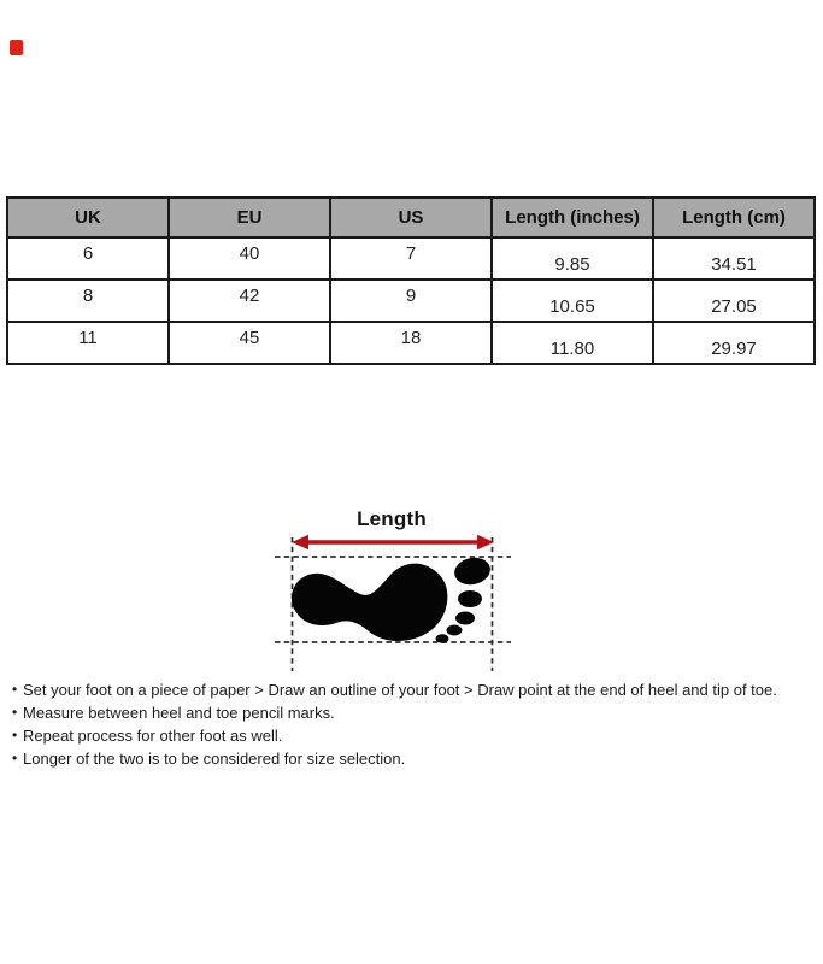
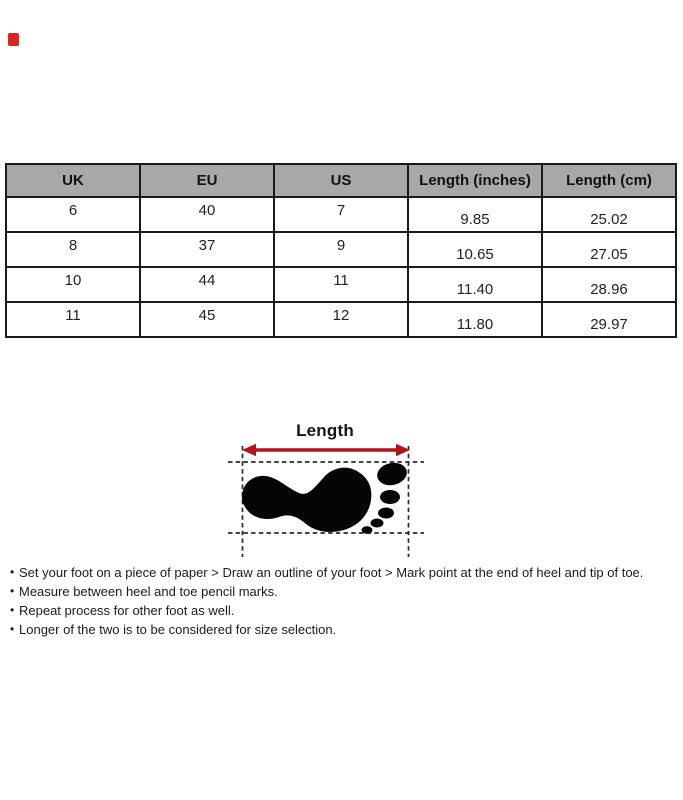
  UK	EU	US	Length (inches)	Length (cm)
- 6	40	7	9.85	34.51
+ 6	40	7	9.85	25.02
- 8	42	9	10.65	27.05
+ 8	37	9	10.65	27.05
+ 10	44	11	11.40	28.96
- 11	45	18	11.80	29.97
+ 11	45	12	11.80	29.97
  Length
- Set your foot on a piece of paper > Draw an outline of your foot > Draw point at the end of heel and tip of toe.
+ Set your foot on a piece of paper > Draw an outline of your foot > Mark point at the end of heel and tip of toe.
  Measure between heel and toe pencil marks.
  Repeat process for other foot as well.
  Longer of the two is to be considered for size selection.
